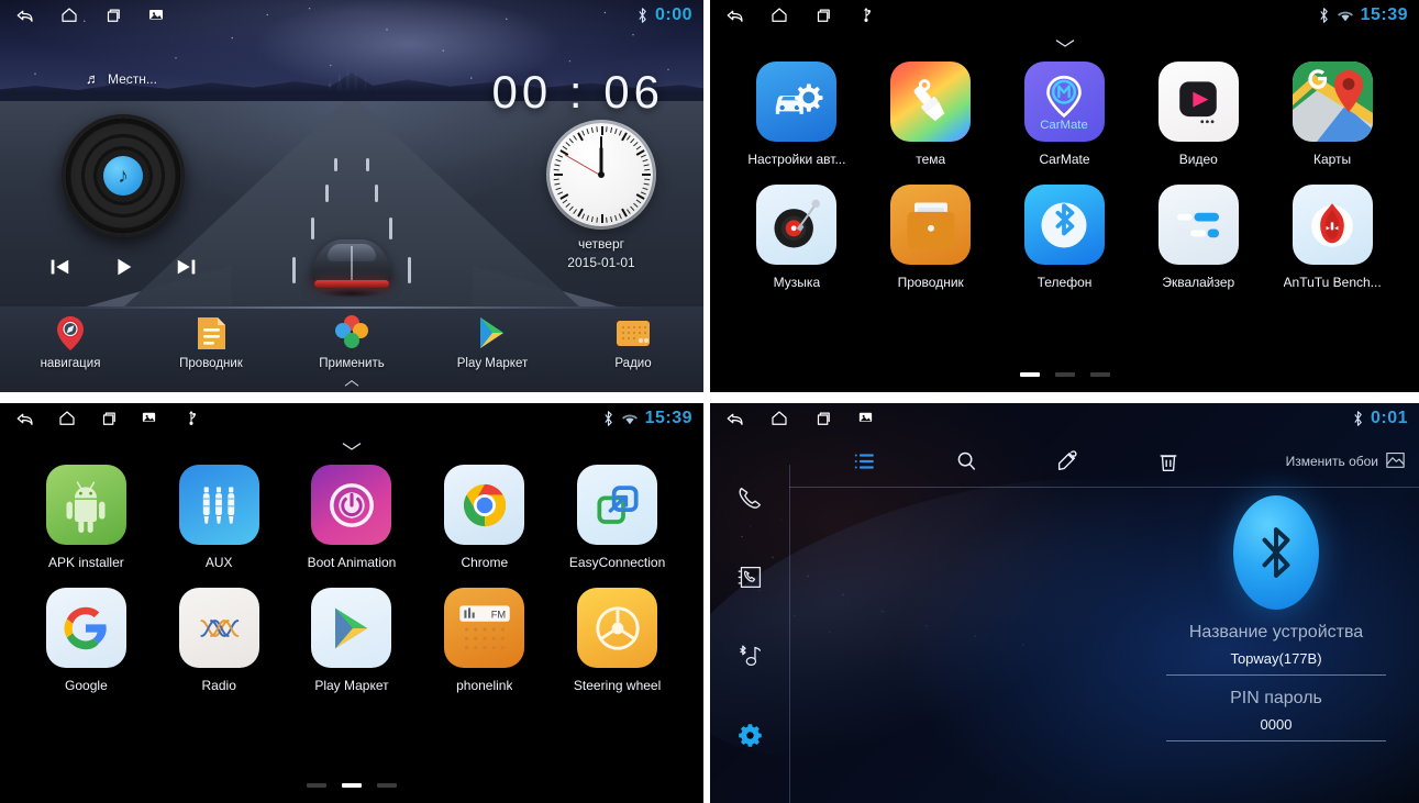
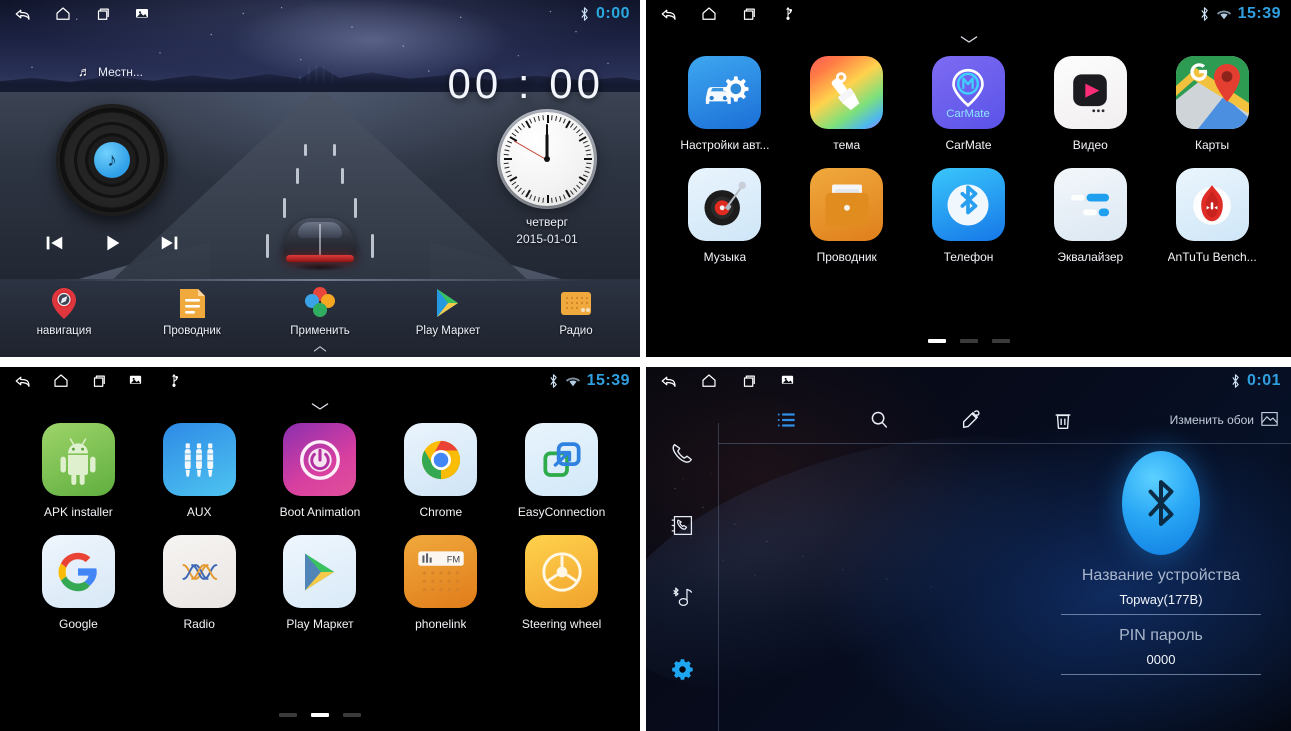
  0:00
  ♬
  Местн...
  ♪
- 00 : 06
+ 00 : 00
  четверг
  2015-01-01
  навигация
  Проводник
  Применить
  Play Маркет
  Радио
  15:39
  Настройки авт...
  тема
  CarMate
  CarMate
  Видео
  Карты
  Музыка
  Проводник
  Телефон
  Эквалайзер
  AnTuTu Bench...
  15:39
  APK installer
  AUX
  Boot Animation
  Chrome
  EasyConnection
  Google
  Radio
  Play Маркет
  FM
  phonelink
  Steering wheel
  0:01
  Изменить обои
  Название устройства
  Topway(177B)
  PIN пароль
  0000
